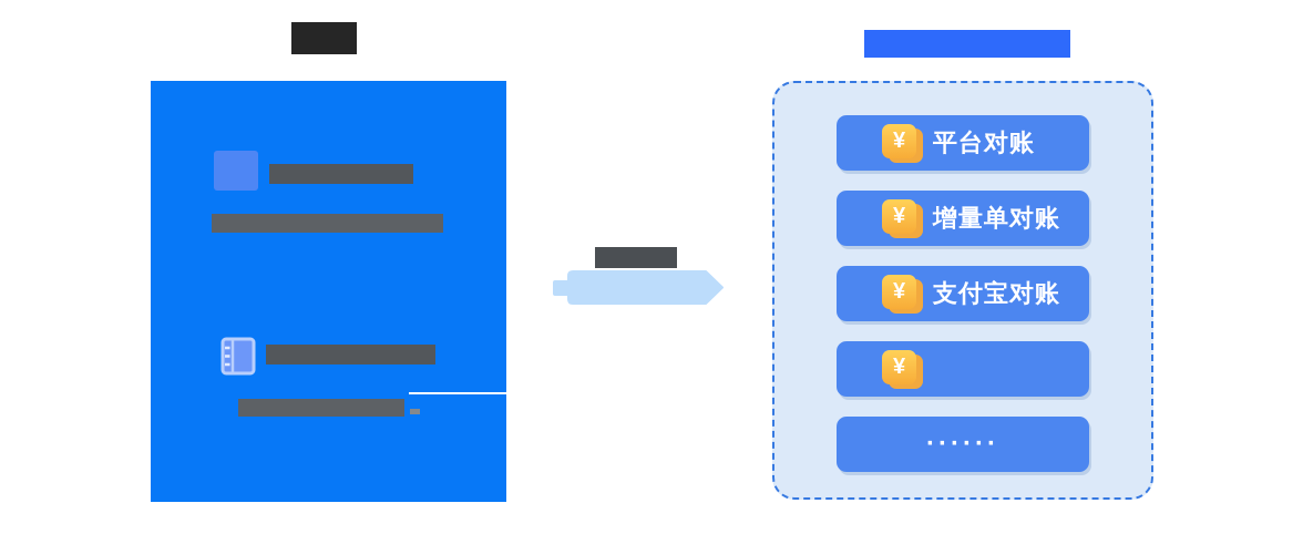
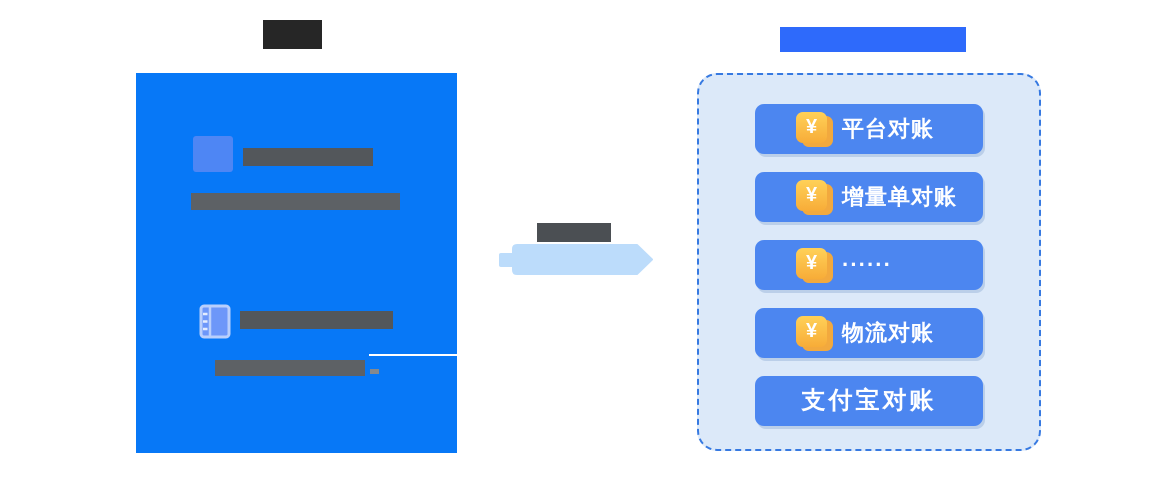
  ¥
  平台对账
  ¥
  增量单对账
  ¥
- 支付宝对账
+ ······
  ¥
+ 物流对账
- ······
+ 支付宝对账
